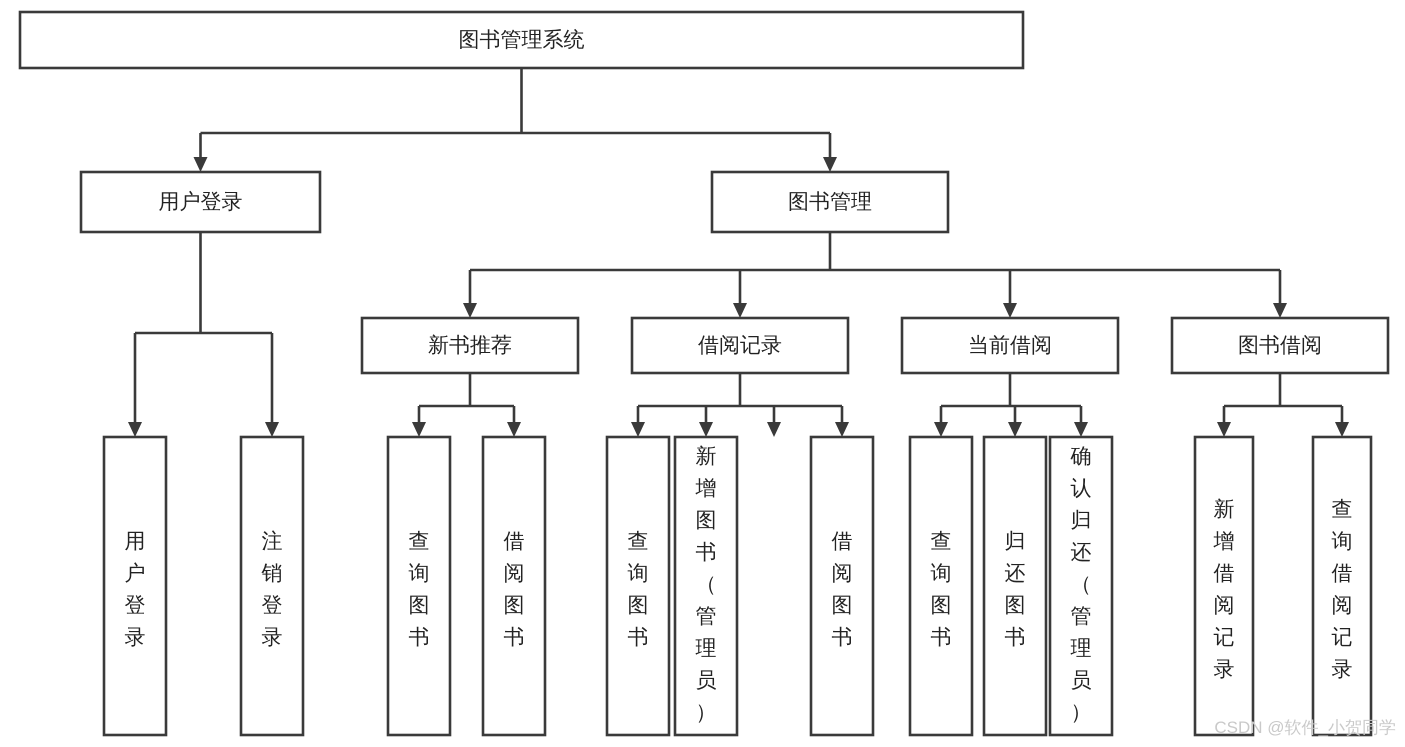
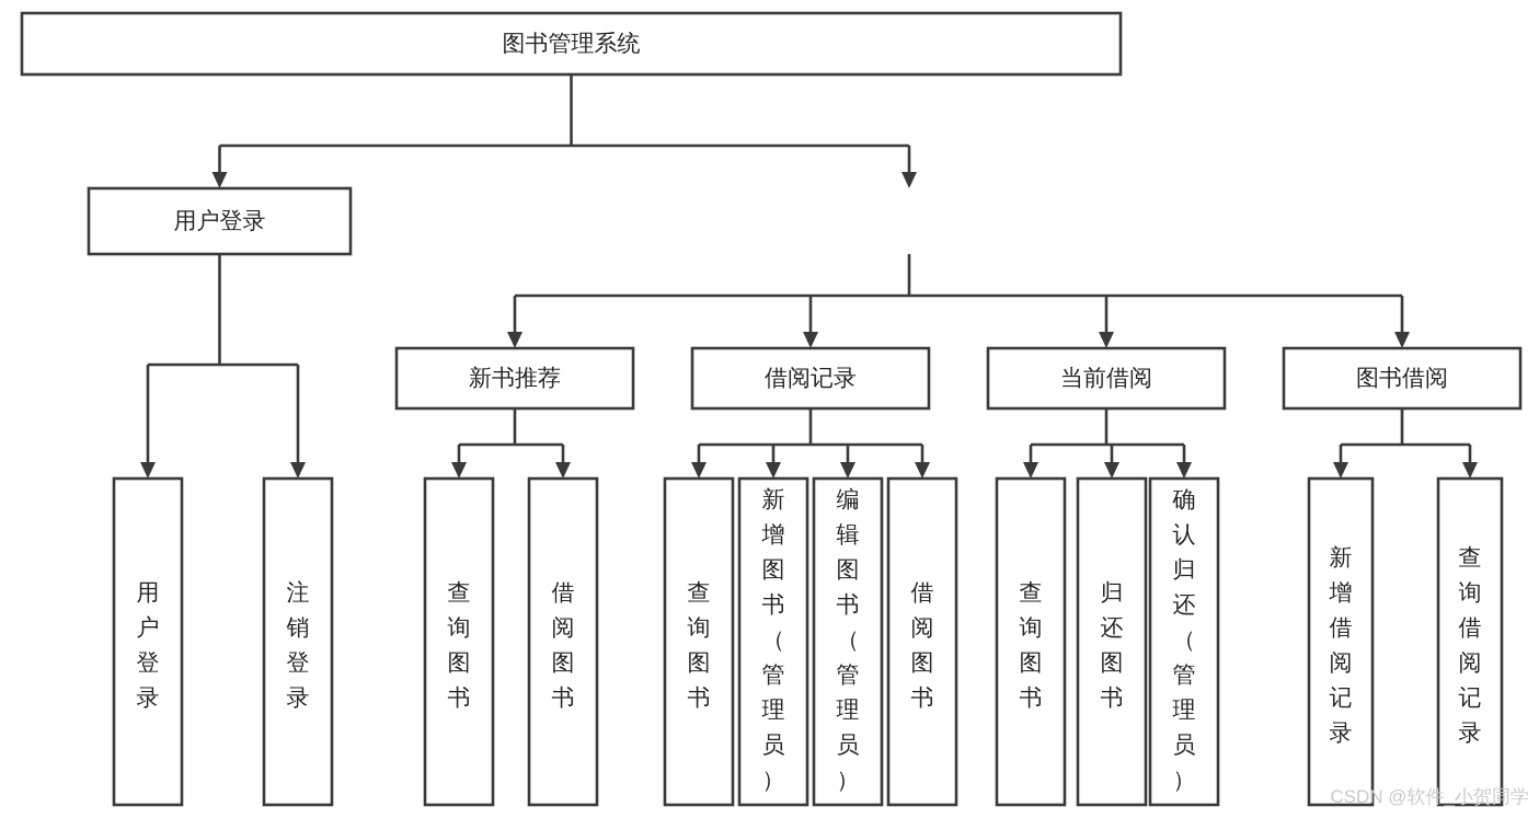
  图书管理系统
  用户登录
- 图书管理
  新书推荐
  借阅记录
  当前借阅
  图书借阅
  用户登录
  注销登录
  查询图书
  借阅图书
  查询图书
  新增图书（管理员）
+ 编辑图书（管理员）
  借阅图书
  查询图书
  归还图书
  确认归还（管理员）
  新增借阅记录
  查询借阅记录
  CSDN @软件_小贺同学
